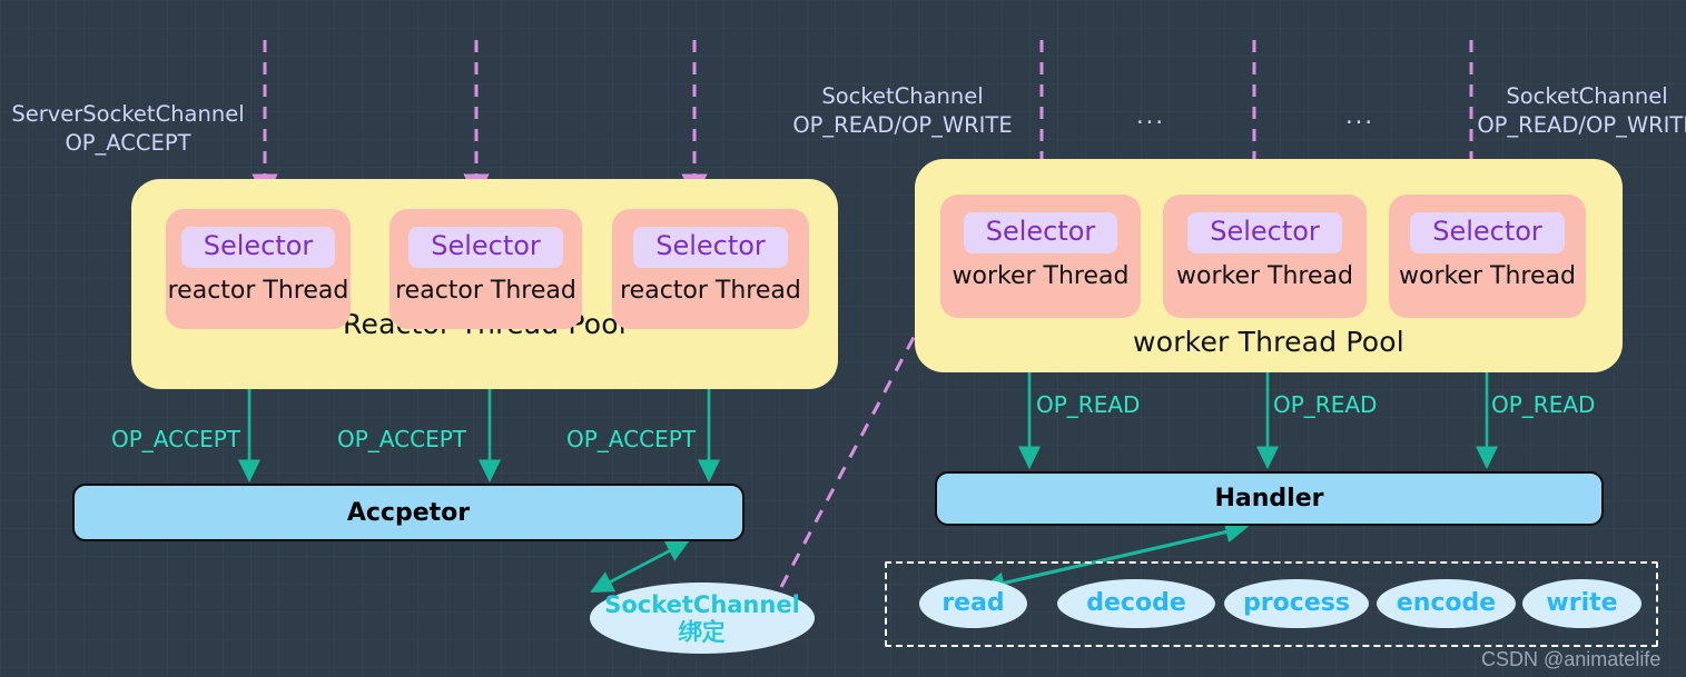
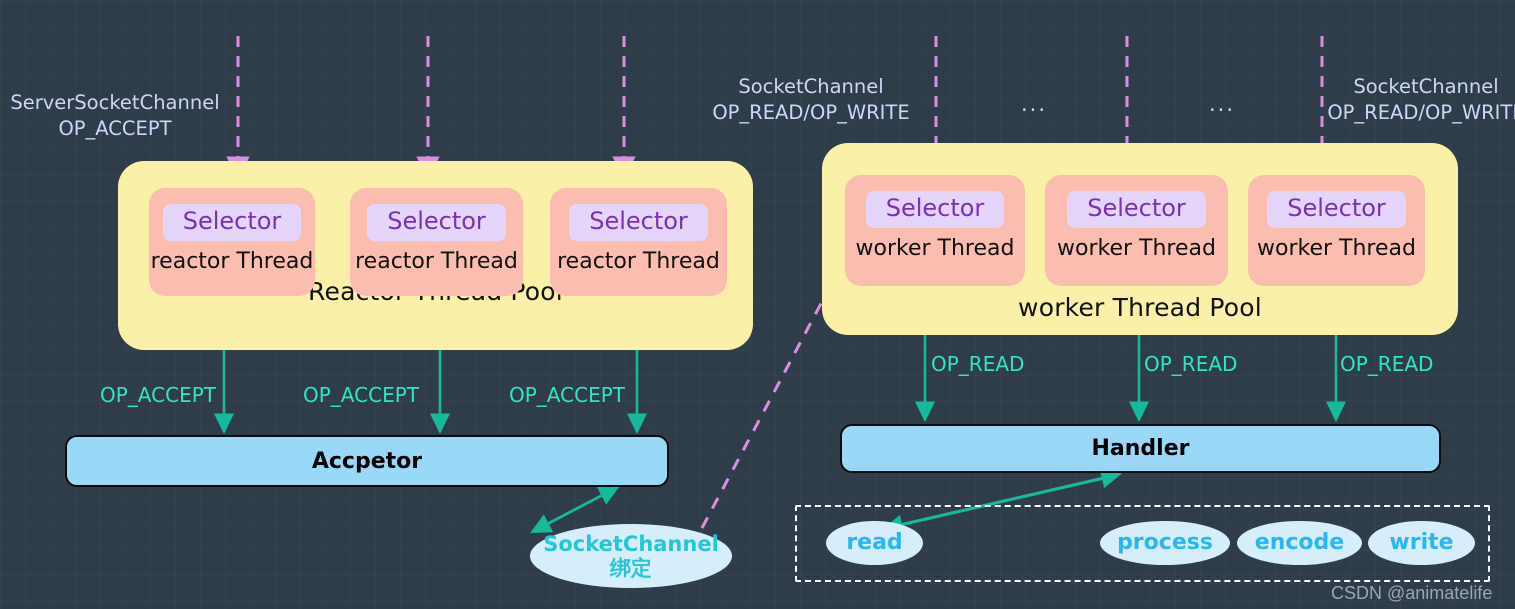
  ServerSocketChannel
  OP_ACCEPT
  SocketChannel
  OP_READ/OP_WRITE
  SocketChannel
  OP_READ/OP_WRIT
  ...
  ...
  Selector
  reactor Thread
  Selector
  reactor Thread
  Selector
  reactor Thread
  OP_ACCEPT
  OP_ACCEPT
  OP_ACCEPT
  Accpetor
  SocketChannel
  绑定
  worker Thread Pool
  Selector
  worker Thread
  Selector
  worker Thread
  Selector
  worker Thread
  OP_READ
  OP_READ
  OP_READ
  Handler
  read
- decode
  process
  encode
  write
  CSDN @animatelife
